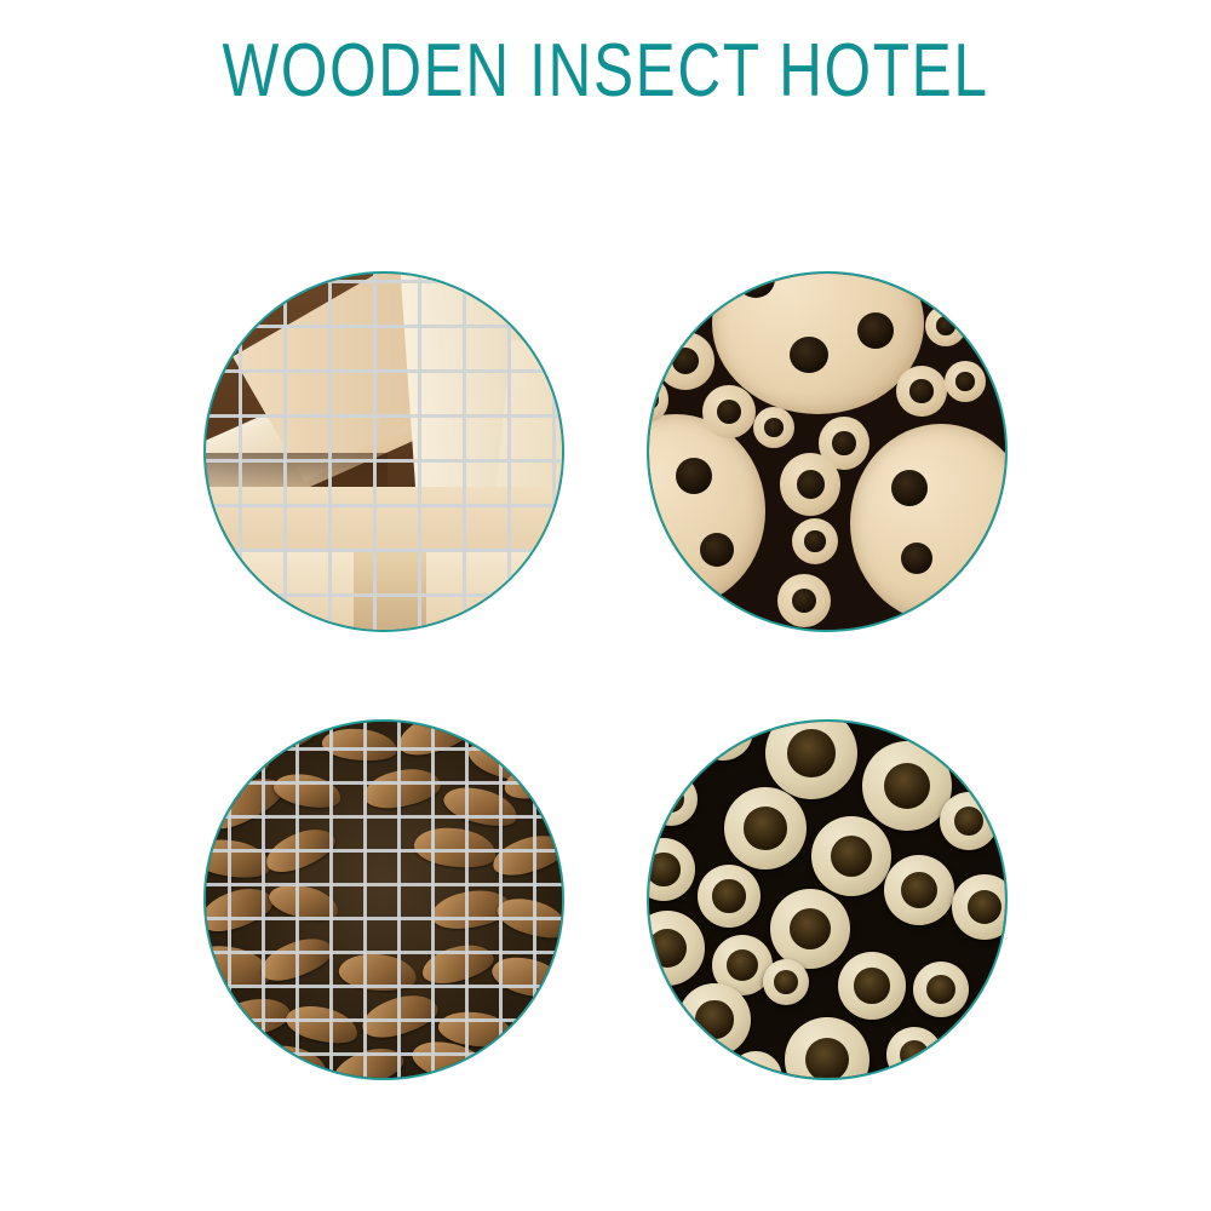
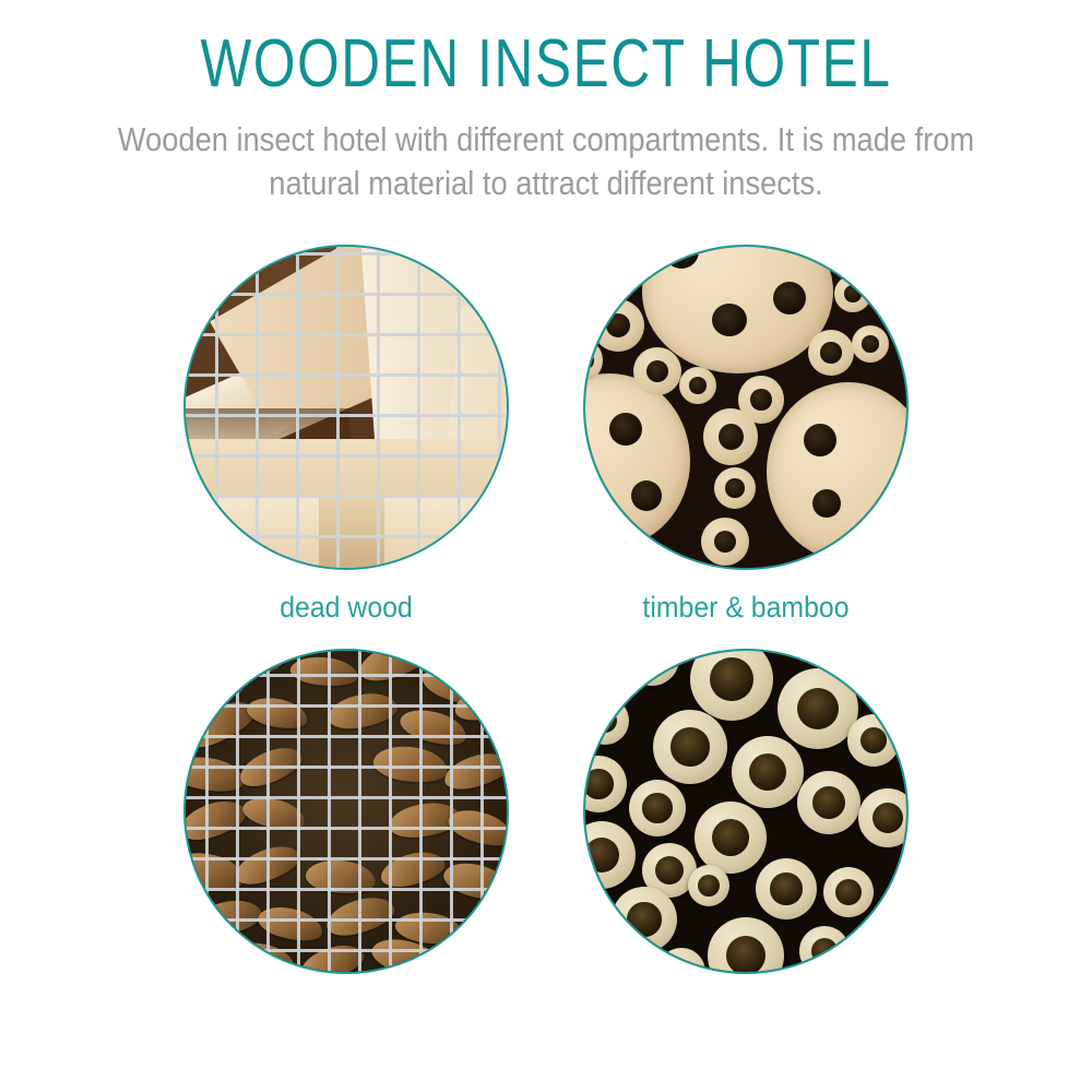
  WOODEN INSECT HOTEL
+ Wooden insect hotel with different compartments. It is made from natural material to attract different insects.
+ dead wood
+ timber & bamboo
